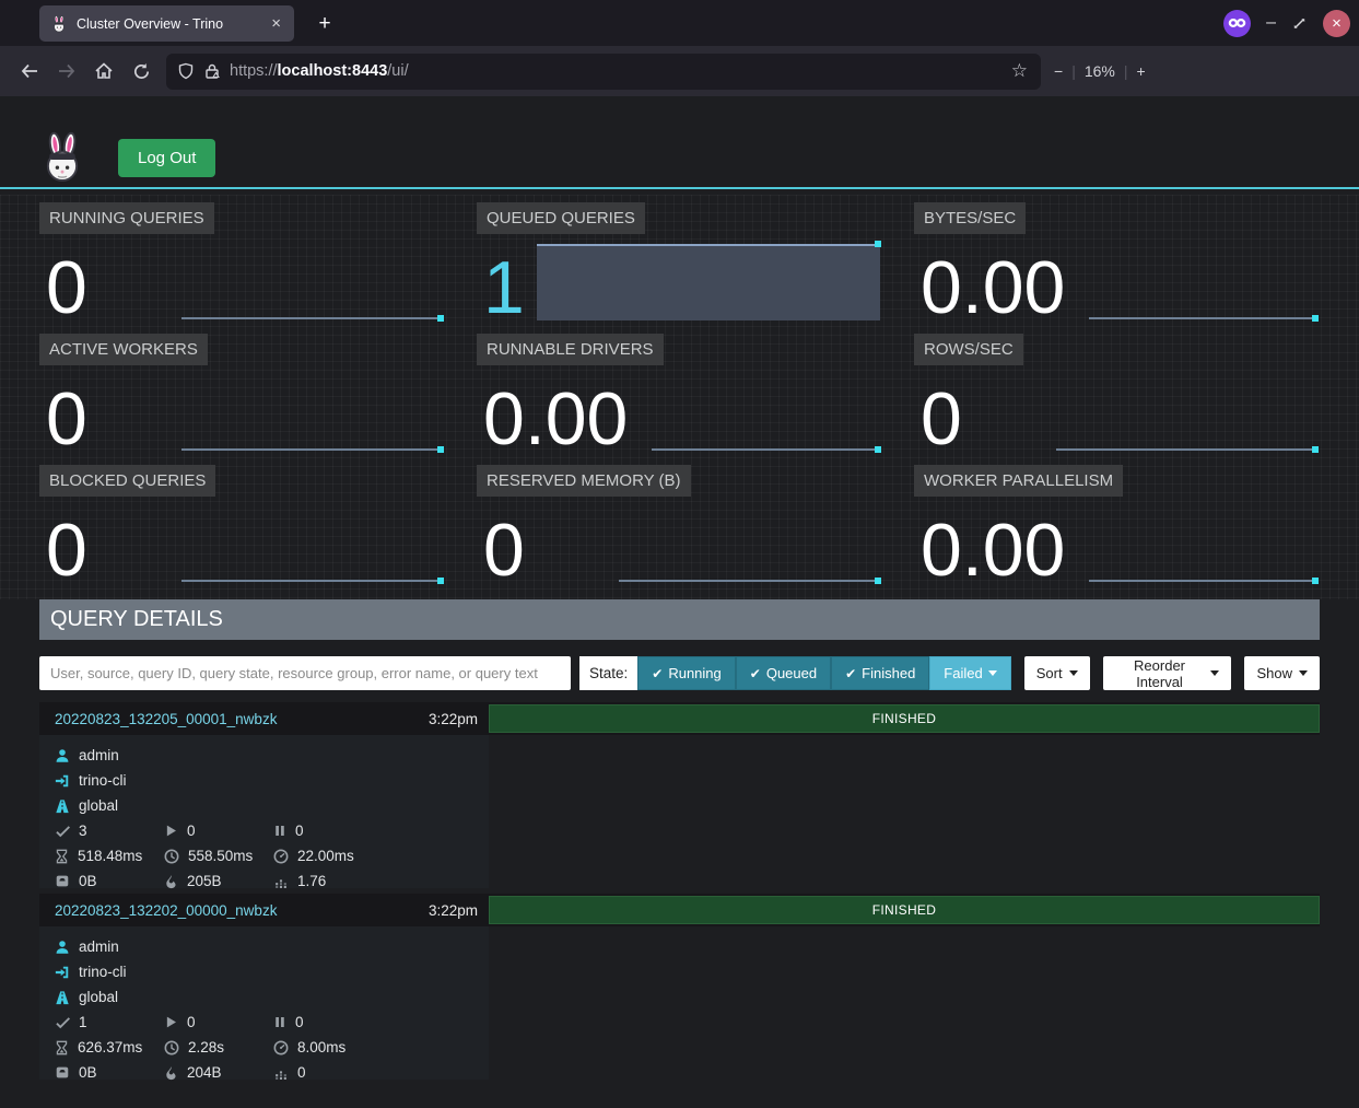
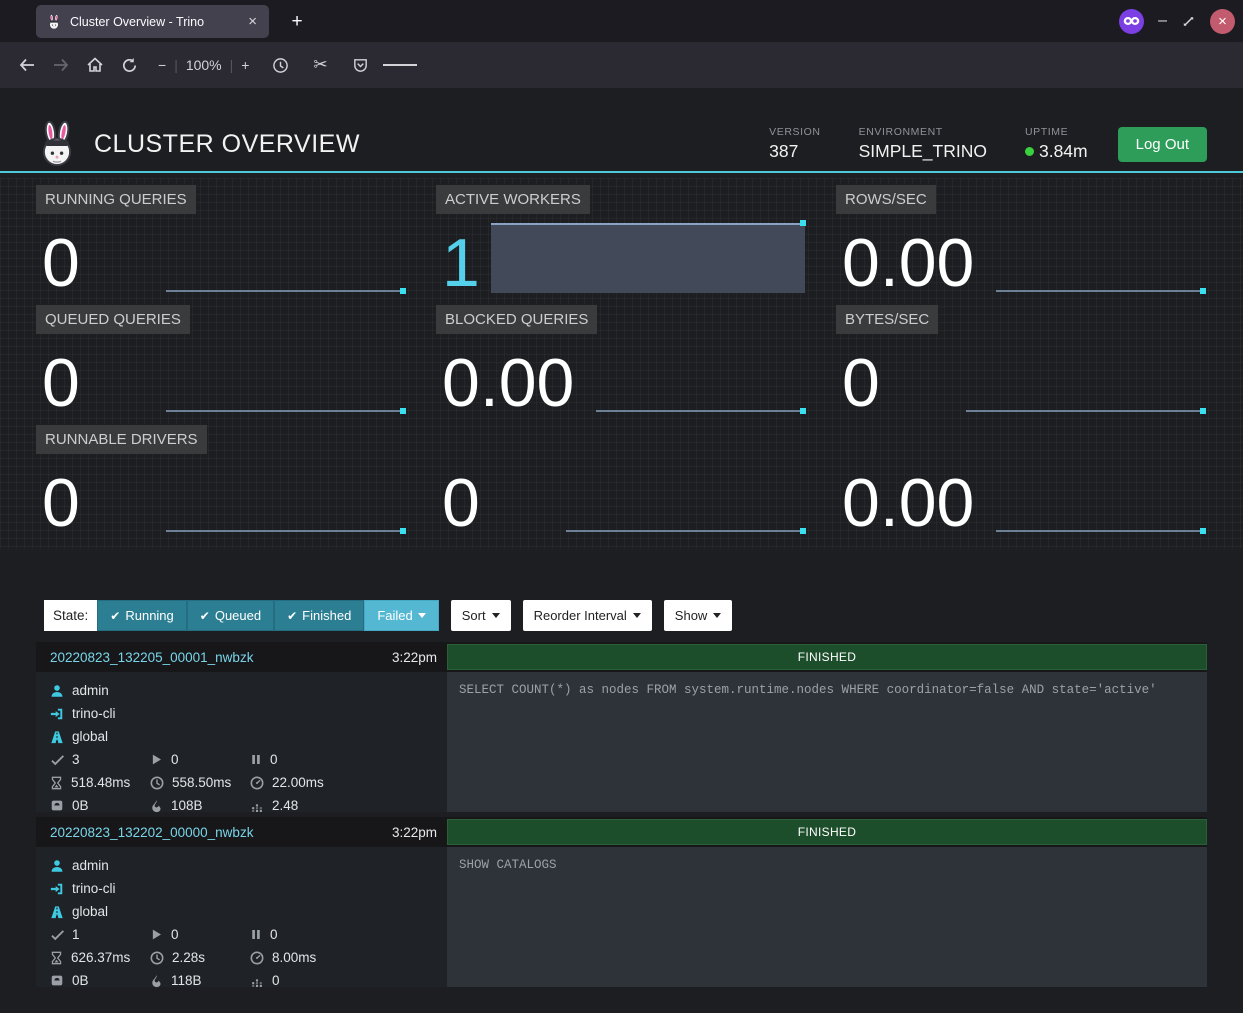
  Cluster Overview - Trino
  ×
  +
  –
  ×
- https://localhost:8443/ui/
- ☆
  −
  |
- 16%
+ 100%
  |
  +
+ ✂
+ CLUSTER OVERVIEW
+ VERSION
+ 387
+ ENVIRONMENT
+ SIMPLE_TRINO
+ UPTIME
+ 3.84m
  Log Out
  RUNNING QUERIES
  0
- QUEUED QUERIES
+ ACTIVE WORKERS
  1
- BYTES/SEC
+ ROWS/SEC
  0.00
- ACTIVE WORKERS
+ QUEUED QUERIES
  0
- RUNNABLE DRIVERS
+ BLOCKED QUERIES
  0.00
- ROWS/SEC
+ BYTES/SEC
  0
- BLOCKED QUERIES
+ RUNNABLE DRIVERS
  0
- RESERVED MEMORY (B)
  0
- WORKER PARALLELISM
  0.00
- QUERY DETAILS
- User, source, query ID, query state, resource group, error name, or query text
  State:
  ✔
  Running
  ✔
  Queued
  ✔
  Finished
  Failed
  Sort
  Reorder Interval
  Show
  20220823_132205_00001_nwbzk
  3:22pm
  FINISHED
  admin
  trino-cli
  global
  3
  0
  0
  518.48ms
  558.50ms
  22.00ms
  0B
- 205B
+ 108B
- 1.76
+ 2.48
+ SELECT COUNT(*) as nodes FROM system.runtime.nodes WHERE coordinator=false AND state='active'
  20220823_132202_00000_nwbzk
  3:22pm
  FINISHED
  admin
  trino-cli
  global
  1
  0
  0
  626.37ms
  2.28s
  8.00ms
  0B
- 204B
+ 118B
  0
+ SHOW CATALOGS
